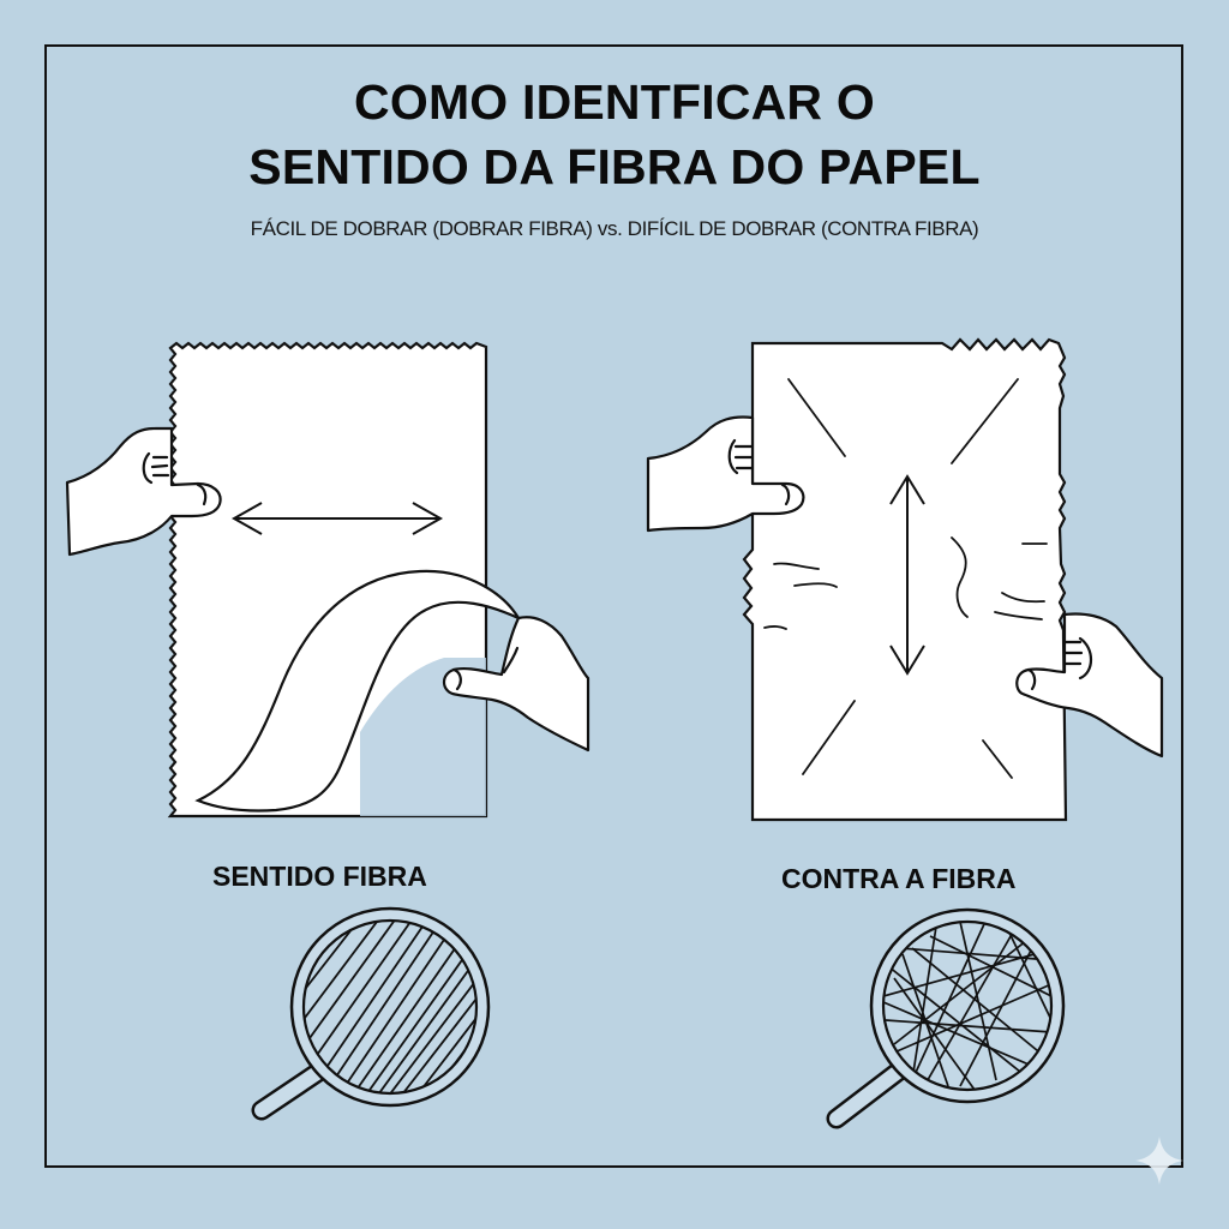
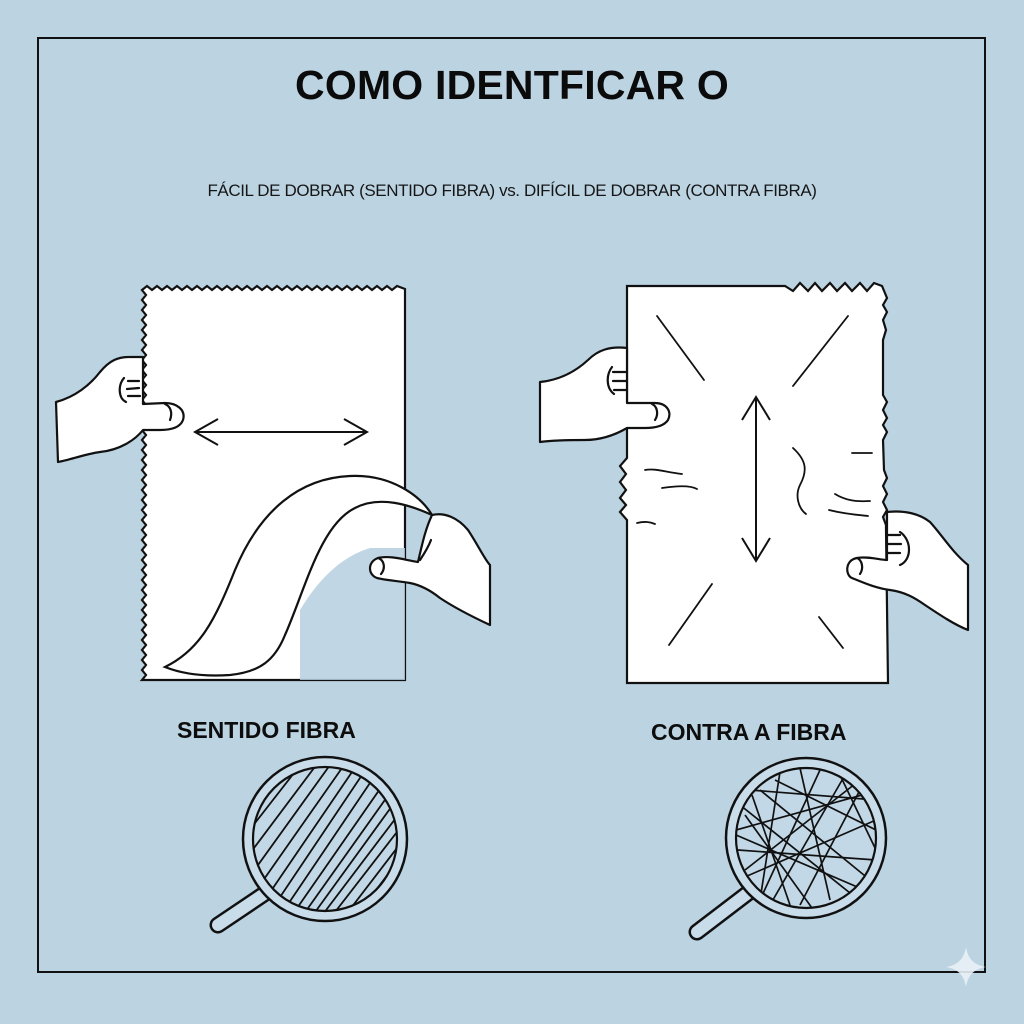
  COMO IDENTFICAR O
- SENTIDO DA FIBRA DO PAPEL
- FÁCIL DE DOBRAR (DOBRAR FIBRA) vs. DIFÍCIL DE DOBRAR (CONTRA FIBRA)
+ FÁCIL DE DOBRAR (SENTIDO FIBRA) vs. DIFÍCIL DE DOBRAR (CONTRA FIBRA)
  SENTIDO FIBRA
  CONTRA A FIBRA
